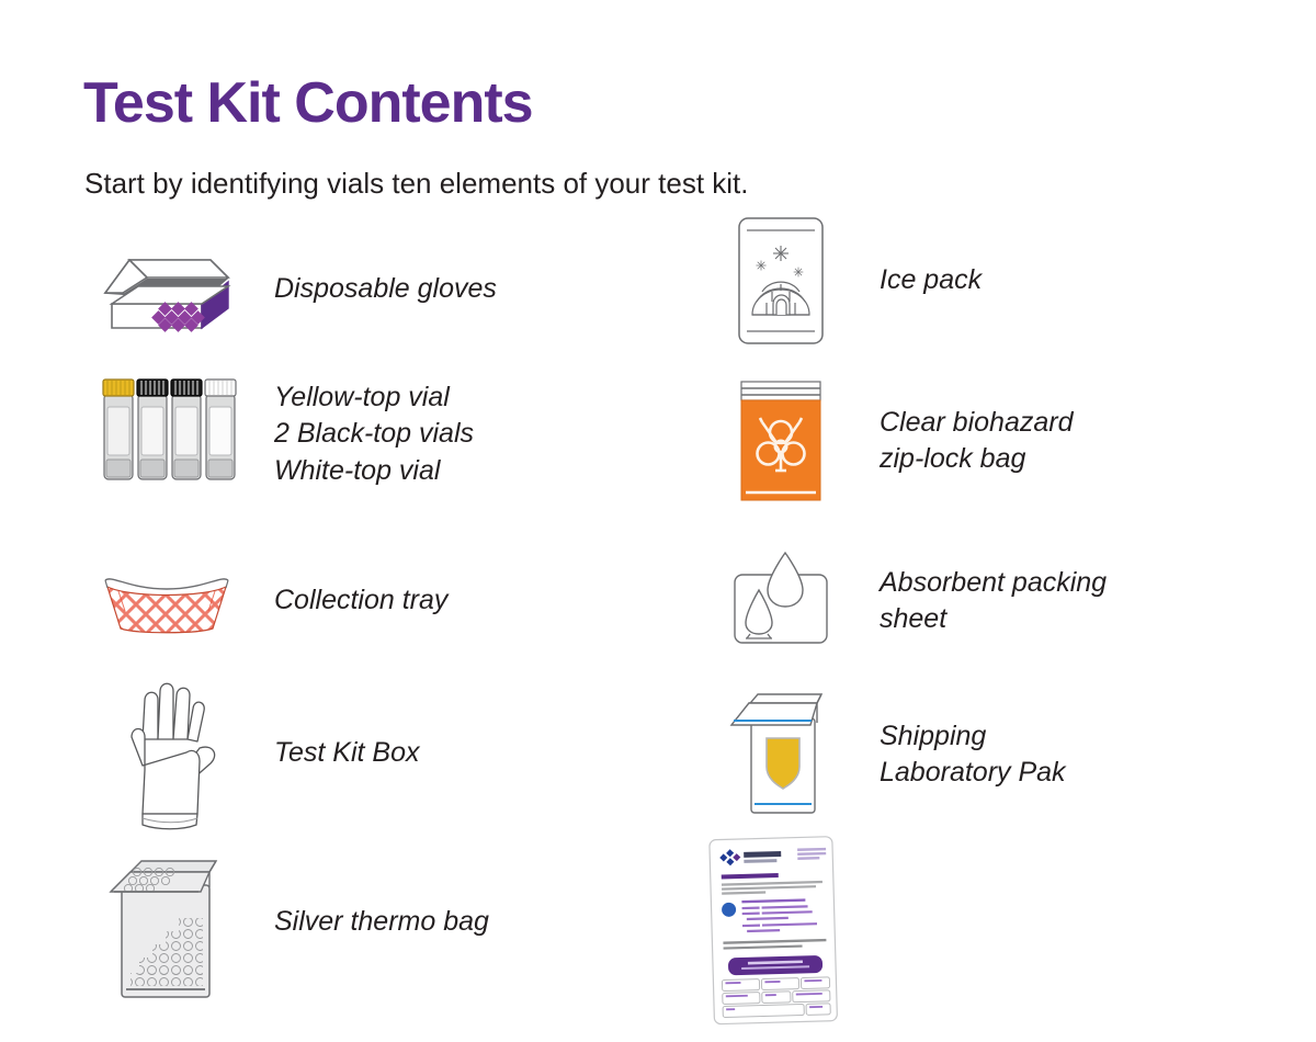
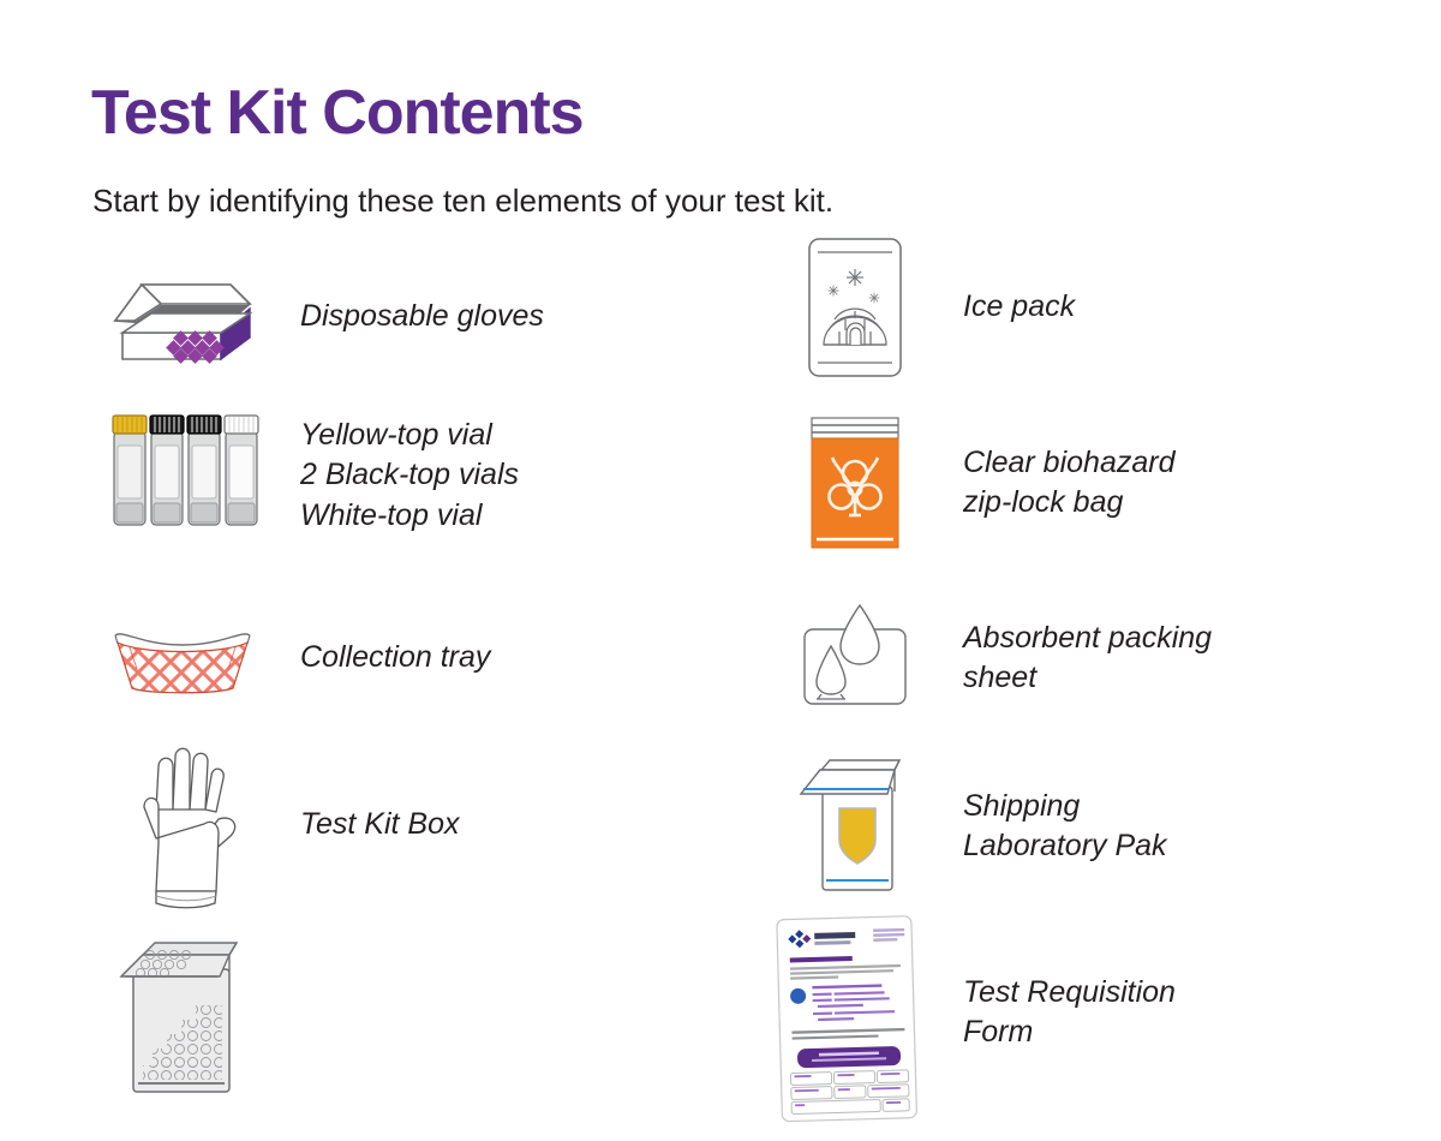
  Test Kit Contents
- Start by identifying vials ten elements of your test kit.
+ Start by identifying these ten elements of your test kit.
  Disposable gloves
  Yellow-top vial
  2 Black-top vials
  White-top vial
  Collection tray
  Test Kit Box
- Silver thermo bag
  Ice pack
  Clear biohazard
  zip-lock bag
  Absorbent packing
  sheet
  Shipping
  Laboratory Pak
+ Test Requisition
+ Form
